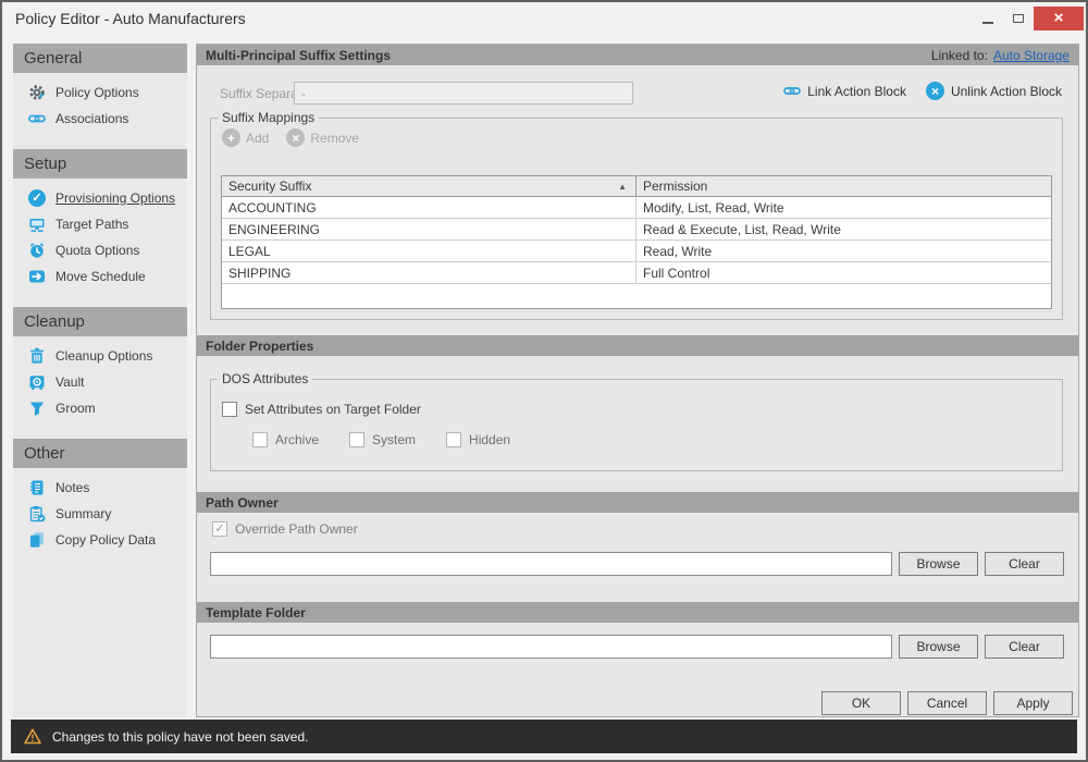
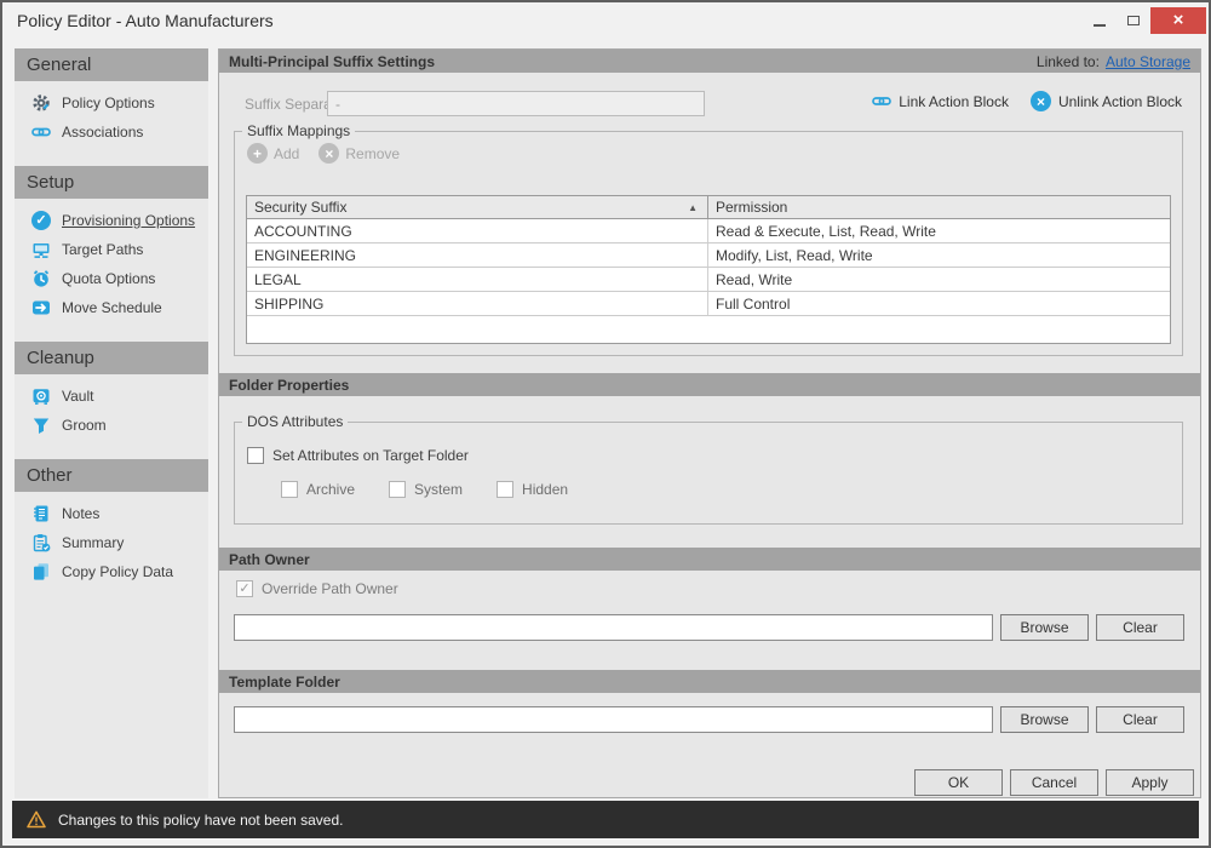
  Policy Editor - Auto Manufacturers
  ×
  General
  Policy Options
  Associations
  Setup
  ✓
  Provisioning Options
  Target Paths
  Quota Options
  Move Schedule
  Cleanup
- Cleanup Options
  Vault
  Groom
  Other
  Notes
  Summary
  Copy Policy Data
  Multi-Principal Suffix Settings
  Linked to:
  Auto Storage
  Suffix Separ
  -
  Link Action Block
  ×
  Unlink Action Block
  Suffix Mappings
  +
  Add
  ×
  Remove
  Security Suffix
  ▲
  Permission
  ACCOUNTING
- Modify, List, Read, Write
+ Read & Execute, List, Read, Write
  ENGINEERING
- Read & Execute, List, Read, Write
+ Modify, List, Read, Write
  LEGAL
  Read, Write
  SHIPPING
  Full Control
  Folder Properties
  DOS Attributes
  Set Attributes on Target Folder
  Archive
  System
  Hidden
  Path Owner
  ✓
  Override Path Owner
  Browse
  Clear
  Template Folder
  Browse
  Clear
  OK
  Cancel
  Apply
  Changes to this policy have not been saved.
